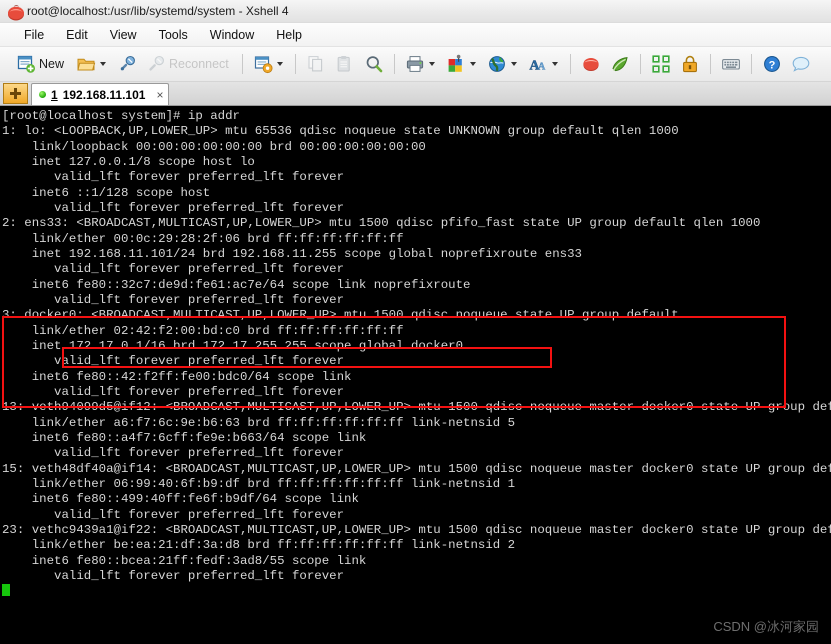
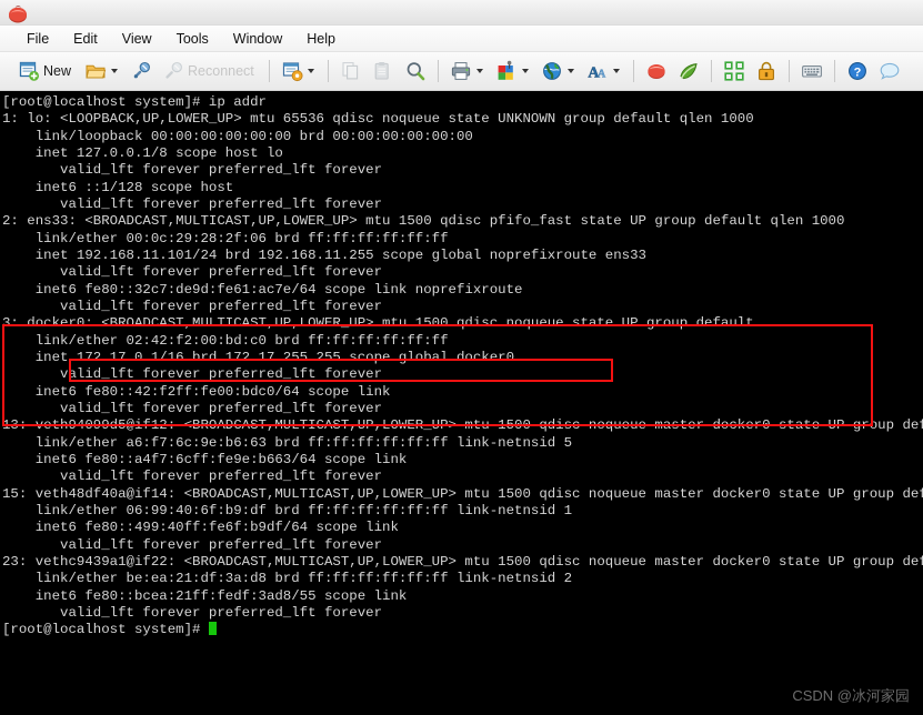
- root@localhost:/usr/lib/systemd/system - Xshell 4
  File
  Edit
  View
  Tools
  Window
  Help
  New
  Reconnect
  A
  A
  ?
- 1
- 192.168.11.101
- ×
  [root@localhost system]# ip addr
  1: lo: <LOOPBACK,UP,LOWER_UP> mtu 65536 qdisc noqueue state UNKNOWN group default qlen 1000
  link/loopback 00:00:00:00:00:00 brd 00:00:00:00:00:00
  inet 127.0.0.1/8 scope host lo
  valid_lft forever preferred_lft forever
  inet6 ::1/128 scope host
  valid_lft forever preferred_lft forever
  2: ens33: <BROADCAST,MULTICAST,UP,LOWER_UP> mtu 1500 qdisc pfifo_fast state UP group default qlen 1000
  link/ether 00:0c:29:28:2f:06 brd ff:ff:ff:ff:ff:ff
  inet 192.168.11.101/24 brd 192.168.11.255 scope global noprefixroute ens33
  valid_lft forever preferred_lft forever
  inet6 fe80::32c7:de9d:fe61:ac7e/64 scope link noprefixroute
  valid_lft forever preferred_lft forever
  3: docker0: <BROADCAST,MULTICAST,UP,LOWER_UP> mtu 1500 qdisc noqueue state UP group default
  link/ether 02:42:f2:00:bd:c0 brd ff:ff:ff:ff:ff:ff
  inet 172.17.0.1/16 brd 172.17.255.255 scope global docker0
  valid_lft forever preferred_lft forever
  inet6 fe80::42:f2ff:fe00:bdc0/64 scope link
  valid_lft forever preferred_lft forever
  13: veth94099d5@if12: <BROADCAST,MULTICAST,UP,LOWER_UP> mtu 1500 qdisc noqueue master docker0 state UP group de
  link/ether a6:f7:6c:9e:b6:63 brd ff:ff:ff:ff:ff:ff link-netnsid 5
  inet6 fe80::a4f7:6cff:fe9e:b663/64 scope link
  valid_lft forever preferred_lft forever
  15: veth48df40a@if14: <BROADCAST,MULTICAST,UP,LOWER_UP> mtu 1500 qdisc noqueue master docker0 state UP group de
  link/ether 06:99:40:6f:b9:df brd ff:ff:ff:ff:ff:ff link-netnsid 1
  inet6 fe80::499:40ff:fe6f:b9df/64 scope link
  valid_lft forever preferred_lft forever
  23: vethc9439a1@if22: <BROADCAST,MULTICAST,UP,LOWER_UP> mtu 1500 qdisc noqueue master docker0 state UP group de
  link/ether be:ea:21:df:3a:d8 brd ff:ff:ff:ff:ff:ff link-netnsid 2
  inet6 fe80::bcea:21ff:fedf:3ad8/55 scope link
  valid_lft forever preferred_lft forever
+ [root@localhost system]#
  CSDN @冰河家园
